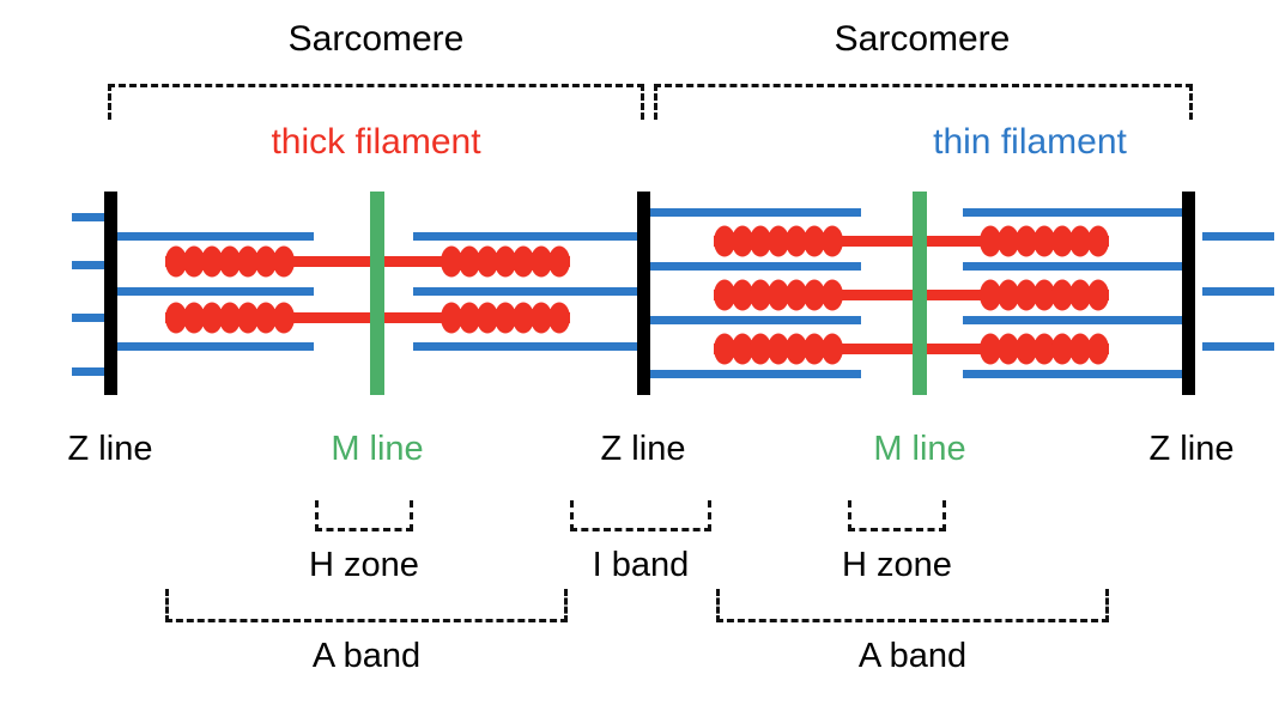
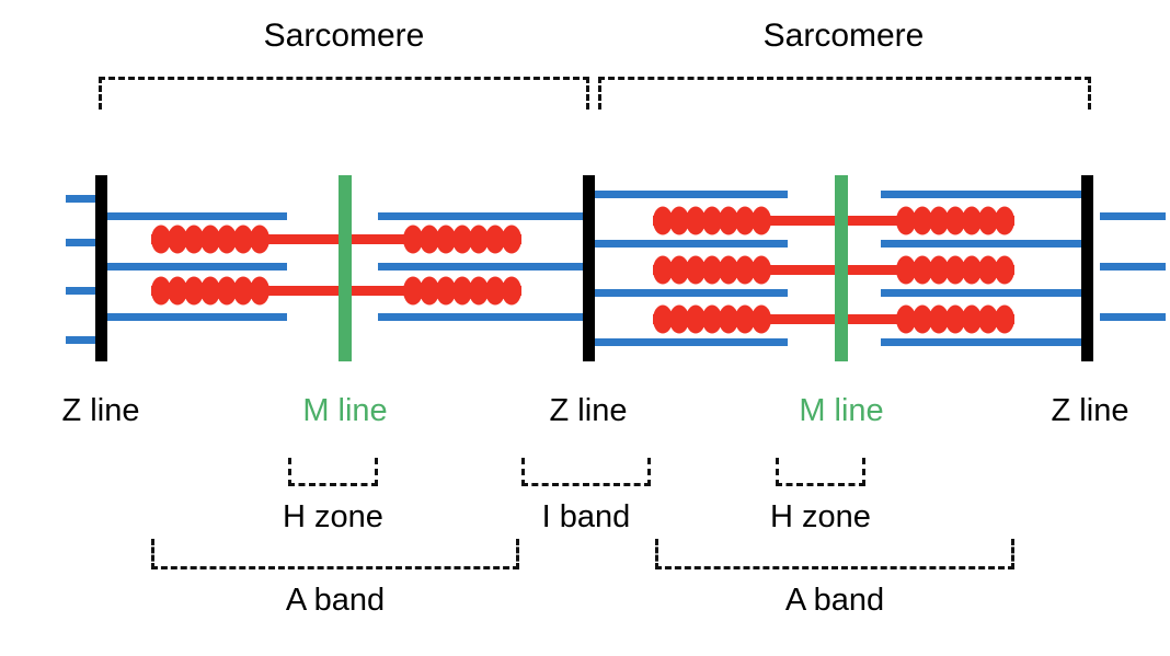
  Sarcomere
  Sarcomere
- thick filament
- thin filament
  Z line
  M line
  Z line
  M line
  Z line
  H zone
  I band
  H zone
  A band
  A band
